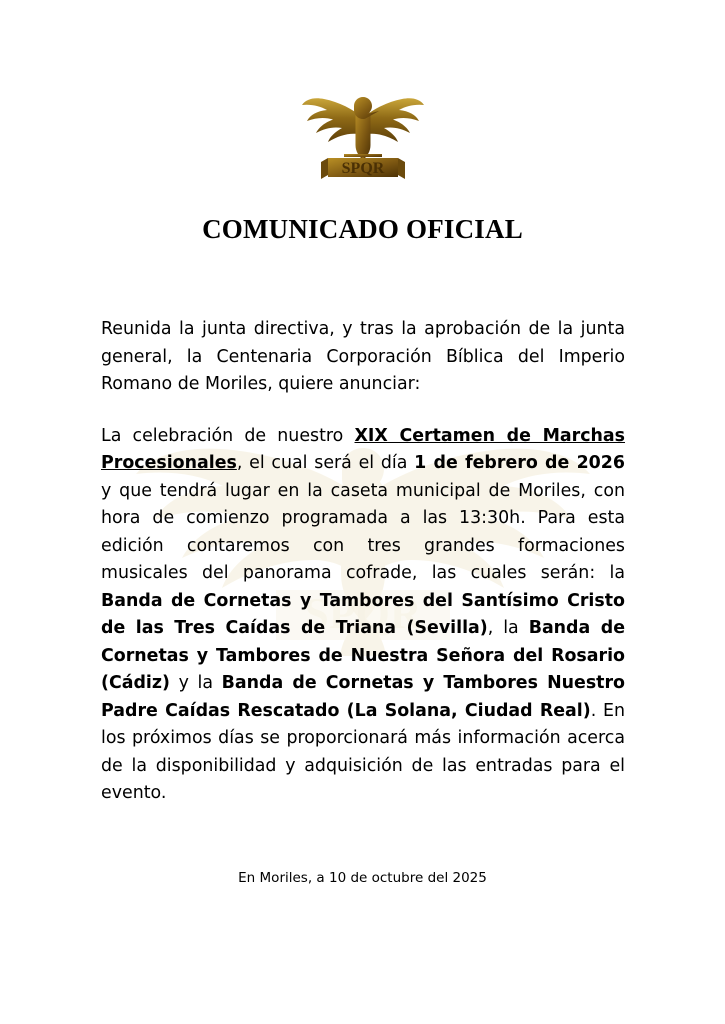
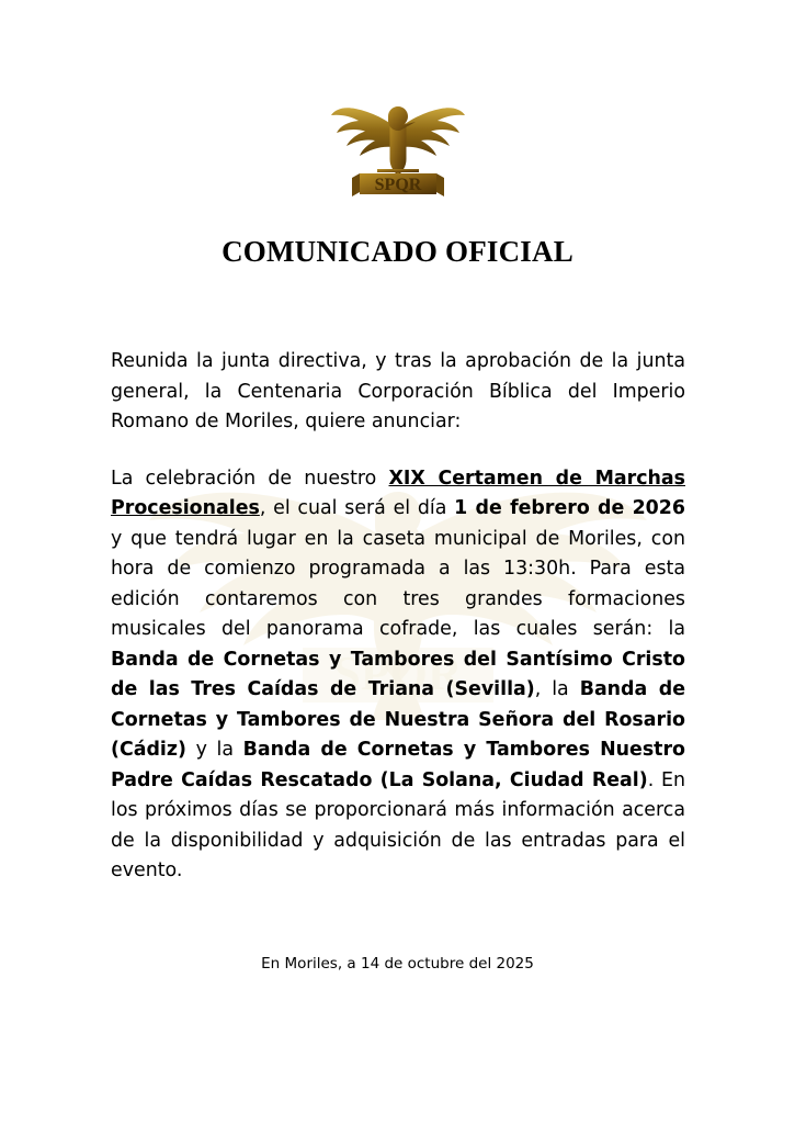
  SPQR
  SPQR
  COMUNICADO OFICIAL
  Reunida la junta directiva, y tras la aprobación de la junta general, la Centenaria Corporación Bíblica del Imperio Romano de Moriles, quiere anunciar:
  La celebración de nuestro XIX Certamen de Marchas Procesionales, el cual será el día 1 de febrero de 2026 y que tendrá lugar en la caseta municipal de Moriles, con hora de comienzo programada a las 13:30h. Para esta edición contaremos con tres grandes formaciones musicales del panorama cofrade, las cuales serán: la Banda de Cornetas y Tambores del Santísimo Cristo de las Tres Caídas de Triana (Sevilla), la Banda de Cornetas y Tambores de Nuestra Señora del Rosario (Cádiz) y la Banda de Cornetas y Tambores Nuestro Padre Caídas Rescatado (La Solana, Ciudad Real). En los próximos días se proporcionará más información acerca de la disponibilidad y adquisición de las entradas para el evento.
- En Moriles, a 10 de octubre del 2025
+ En Moriles, a 14 de octubre del 2025
